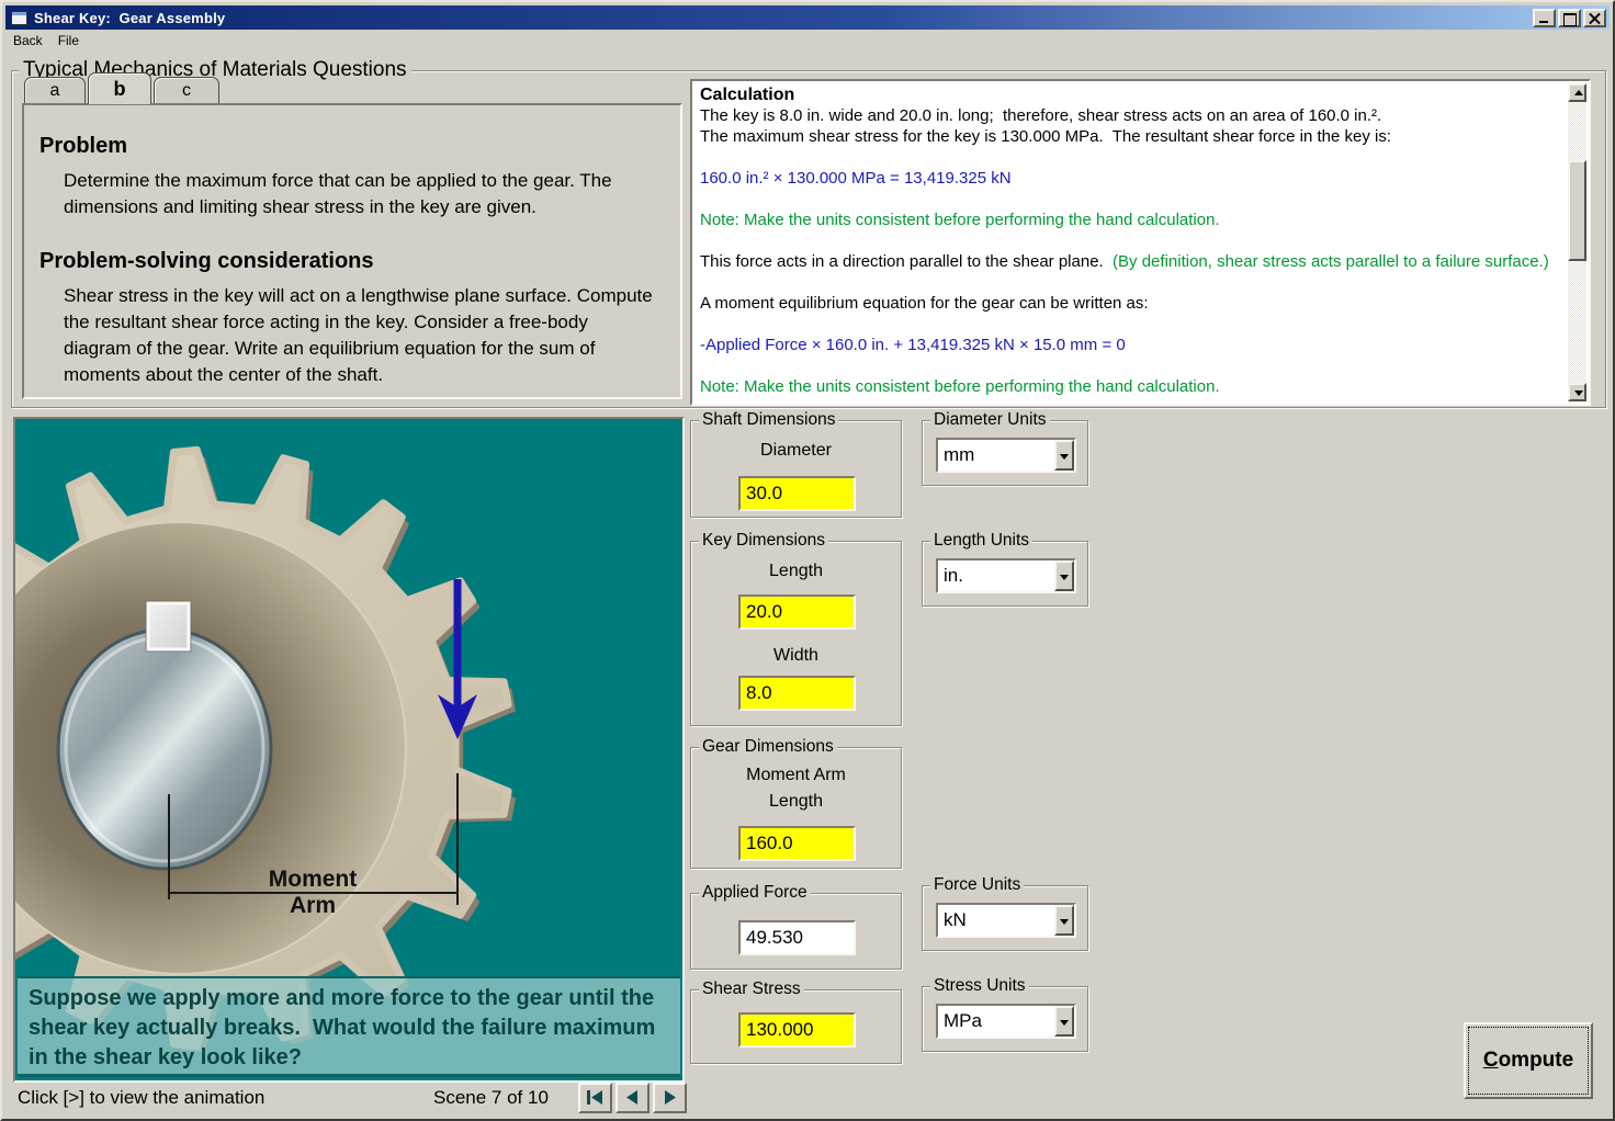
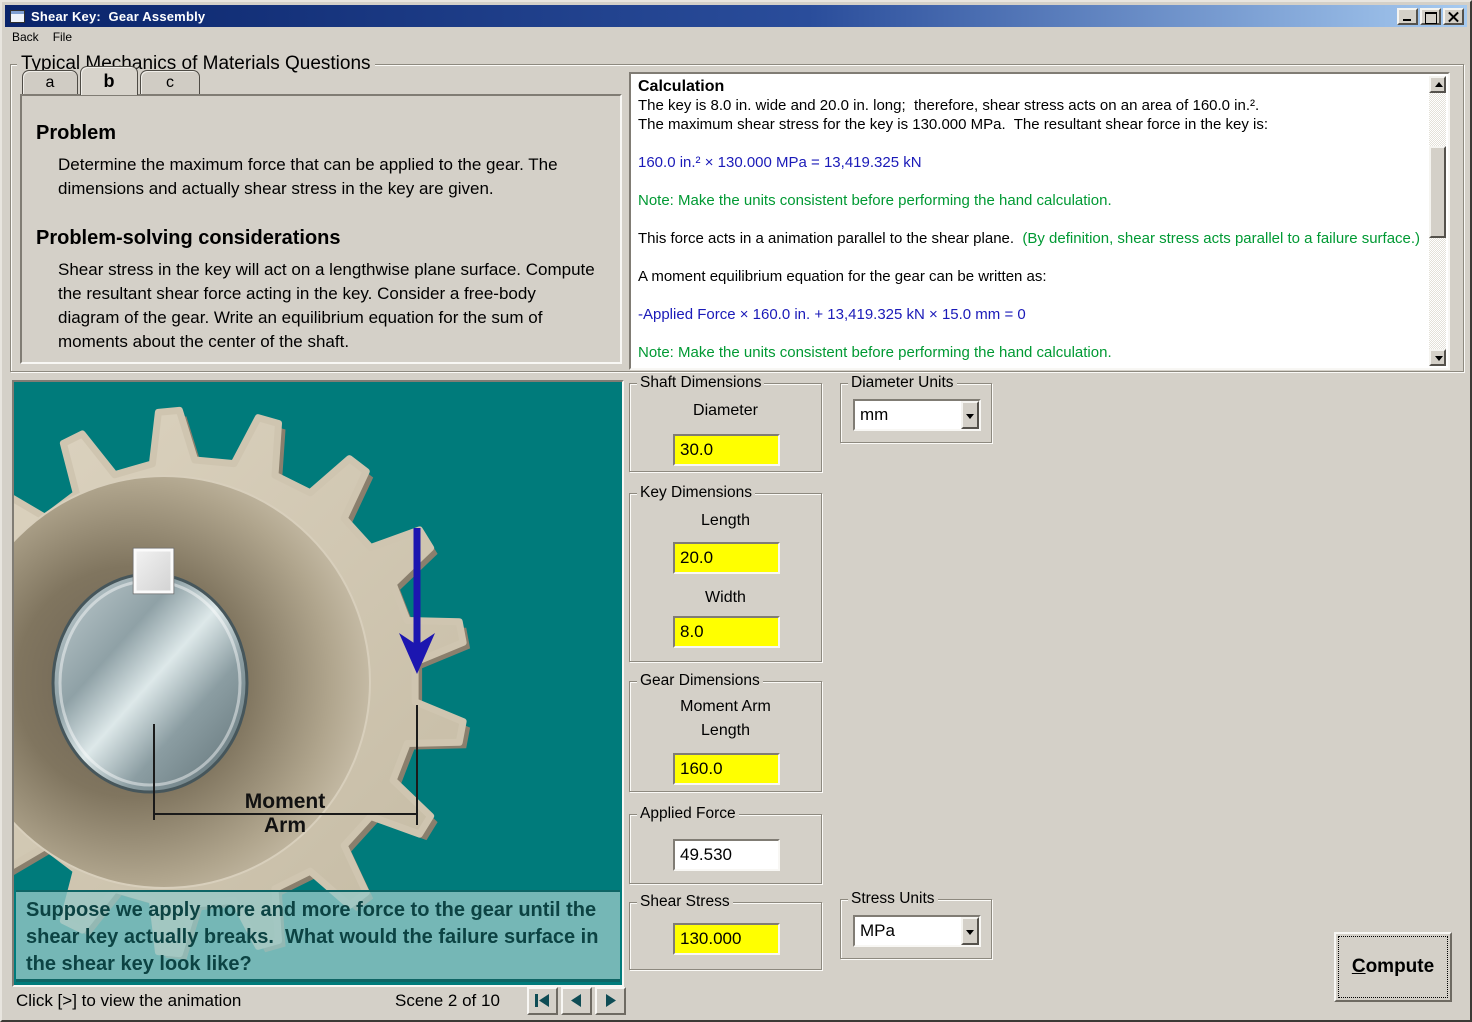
  Shear Key: Gear Assembly
  Back
  File
  Typical Mechanics of Materials Questions
  a
  b
  c
  Problem
- Determine the maximum force that can be applied to the gear. The dimensions and limiting shear stress in the key are given.
+ Determine the maximum force that can be applied to the gear. The dimensions and actually shear stress in the key are given.
  Problem-solving considerations
  Shear stress in the key will act on a lengthwise plane surface. Compute the resultant shear force acting in the key. Consider a free-body diagram of the gear. Write an equilibrium equation for the sum of moments about the center of the shaft.
  Calculation
  The key is 8.0 in. wide and 20.0 in. long; therefore, shear stress acts on an area of 160.0 in.².
  The maximum shear stress for the key is 130.000 MPa. The resultant shear force in the key is:
  160.0 in.² × 130.000 MPa = 13,419.325 kN
  Note: Make the units consistent before performing the hand calculation.
- This force acts in a direction parallel to the shear plane. (By definition, shear stress acts parallel to a failure surface.)
+ This force acts in a animation parallel to the shear plane. (By definition, shear stress acts parallel to a failure surface.)
  A moment equilibrium equation for the gear can be written as:
  -Applied Force × 160.0 in. + 13,419.325 kN × 15.0 mm = 0
  Note: Make the units consistent before performing the hand calculation.
  Moment
  Arm
- Suppose we apply more and more force to the gear until the shear key actually breaks. What would the failure maximum in the shear key look like?
+ Suppose we apply more and more force to the gear until the shear key actually breaks. What would the failure surface in the shear key look like?
  Click [>] to view the animation
- Scene 7 of 10
+ Scene 2 of 10
  Shaft Dimensions
  Diameter
  30.0
  Diameter Units
  mm
  Key Dimensions
  Length
  20.0
  Width
  8.0
- Length Units
- in.
  Gear Dimensions
  Moment Arm
  Length
  160.0
  Applied Force
  49.530
- Force Units
- kN
  Shear Stress
  130.000
  Stress Units
  MPa
  Compute
